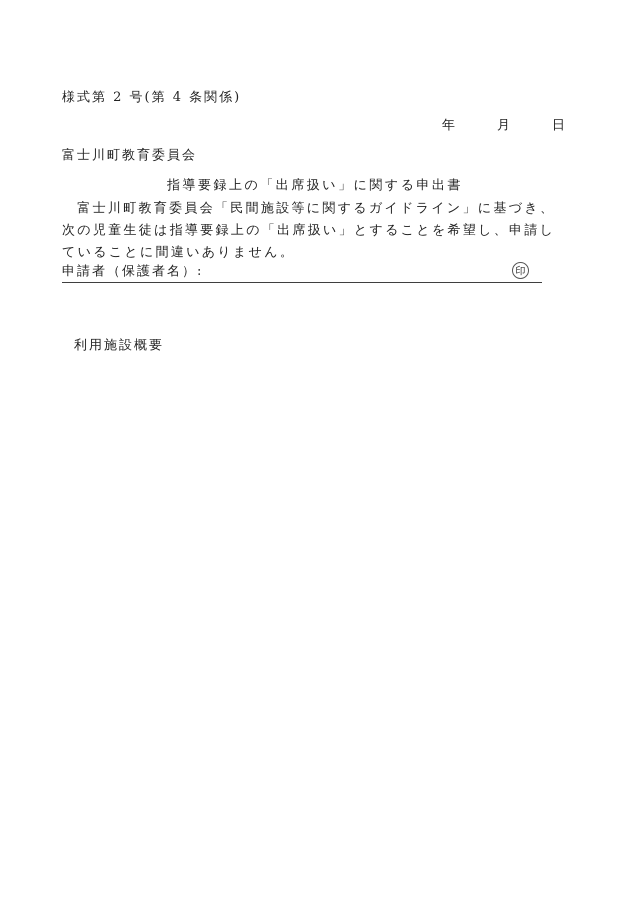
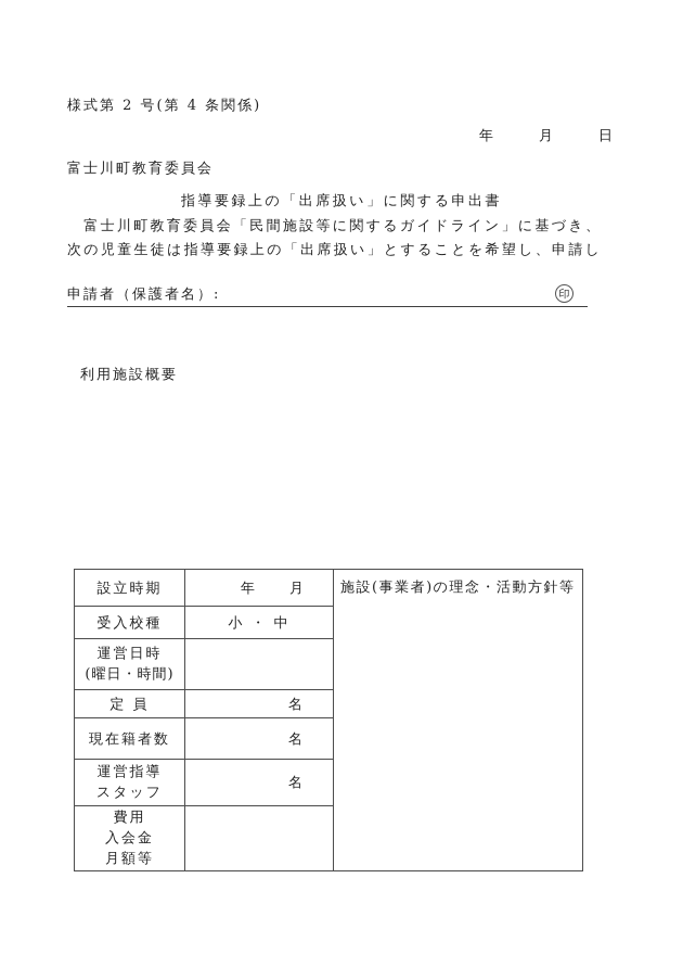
  様式第 2 号(第 4 条関係)
  年
  月
  日
  富士川町教育委員会
  指導要録上の「出席扱い」に関する申出書
  富士川町教育委員会「民間施設等に関するガイドライン」に基づき、
  次の児童生徒は指導要録上の「出席扱い」とすることを希望し、申請し
- ていることに間違いありません。
  申請者（保護者名）:
  印
  利用施設概要
+ 設立時期	年 月	施設(事業者)の理念・活動方針等
+ 受入校種	小 ・ 中
+ 運営日時 (曜日・時間)
+ 定 員	名
+ 現在籍者数	名
+ 運営指導 スタッフ	名
+ 費用 入会金 月額等
